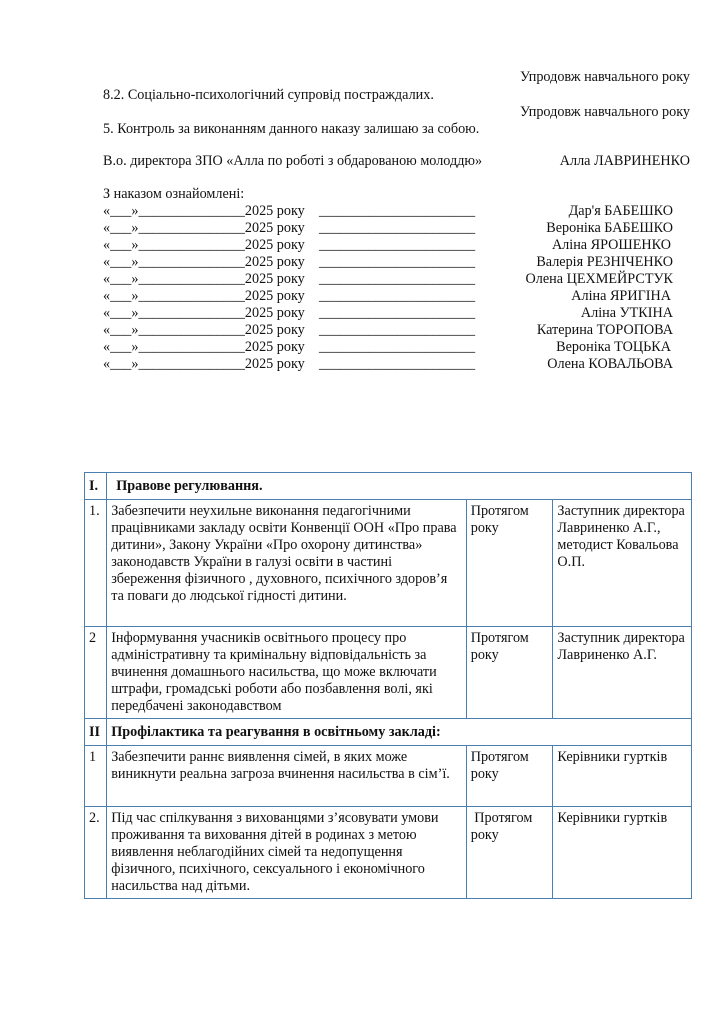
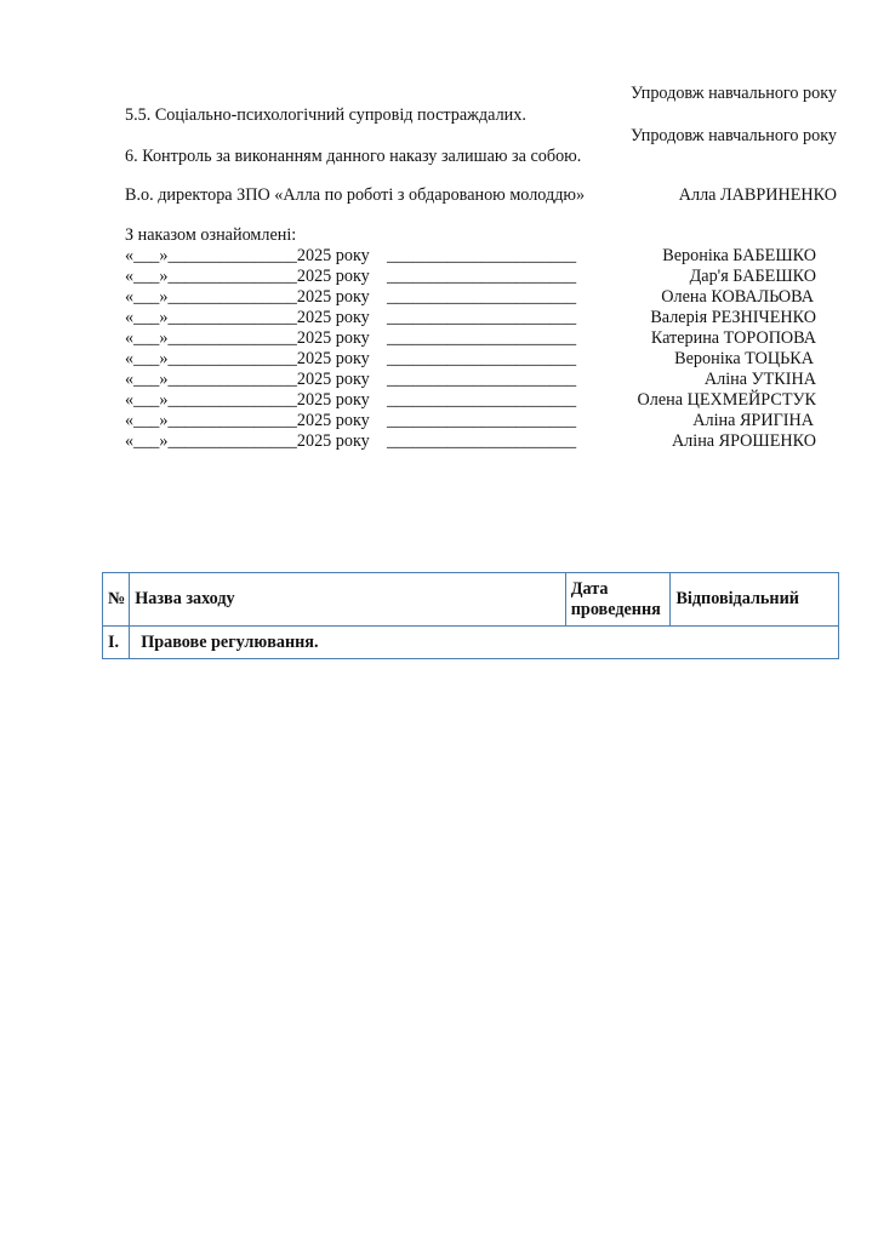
  Упродовж навчального року
- 8.2. Соціально-психологічний супровід постраждалих.
+ 5.5. Соціально-психологічний супровід постраждалих.
  Упродовж навчального року
- 5. Контроль за виконанням данного наказу залишаю за собою.
+ 6. Контроль за виконанням данного наказу залишаю за собою.
  В.о. директора ЗПО «Алла по роботі з обдарованою молоддю»
  Алла ЛАВРИНЕНКО
  З наказом ознайомлені:
  «___»_______________2025 року
  ______________________
- Дар'я БАБЕШКО
+ Вероніка БАБЕШКО
  «___»_______________2025 року
  ______________________
- Вероніка БАБЕШКО
+ Дар'я БАБЕШКО
  «___»_______________2025 року
  ______________________
- Аліна ЯРОШЕНКО
+ Олена КОВАЛЬОВА
  «___»_______________2025 року
  ______________________
  Валерія РЕЗНІЧЕНКО
  «___»_______________2025 року
  ______________________
- Олена ЦЕХМЕЙРСТУК
+ Катерина ТОРОПОВА
  «___»_______________2025 року
  ______________________
- Аліна ЯРИГІНА
+ Вероніка ТОЦЬКА
  «___»_______________2025 року
  ______________________
  Аліна УТКІНА
  «___»_______________2025 року
  ______________________
- Катерина ТОРОПОВА
+ Олена ЦЕХМЕЙРСТУК
  «___»_______________2025 року
  ______________________
- Вероніка ТОЦЬКА
+ Аліна ЯРИГІНА
  «___»_______________2025 року
  ______________________
- Олена КОВАЛЬОВА
+ Аліна ЯРОШЕНКО
+ №	Назва заходу	Дата проведення	Відповідальний
  I.	Правове регулювання.
- 1.	Забезпечити неухильне виконання педагогічними працівниками закладу освіти Конвенції ООН «Про права дитини», Закону України «Про охорону дитинства» законодавств України в галузі освіти в частині збереження фізичного , духовного, психічного здоров’я та поваги до людської гідності дитини.	Протягом року	Заступник директора Лавриненко А.Г., методист Ковальова О.П.
- 2	Інформування учасників освітнього процесу про адміністративну та кримінальну відповідальність за вчинення домашнього насильства, що може включати штрафи, громадські роботи або позбавлення волі, які передбачені законодавством	Протягом року	Заступник директора Лавриненко А.Г.
- II	Профілактика та реагування в освітньому закладі:
- 1	Забезпечити раннє виявлення сімей, в яких може виникнути реальна загроза вчинення насильства в сім’ї.	Протягом року	Керівники гуртків
- 2.	Під час спілкування з вихованцями з’ясовувати умови проживання та виховання дітей в родинах з метою виявлення неблагодійних сімей та недопущення фізичного, психічного, сексуального і економічного насильства над дітьми.	Протягом року	Керівники гуртків
